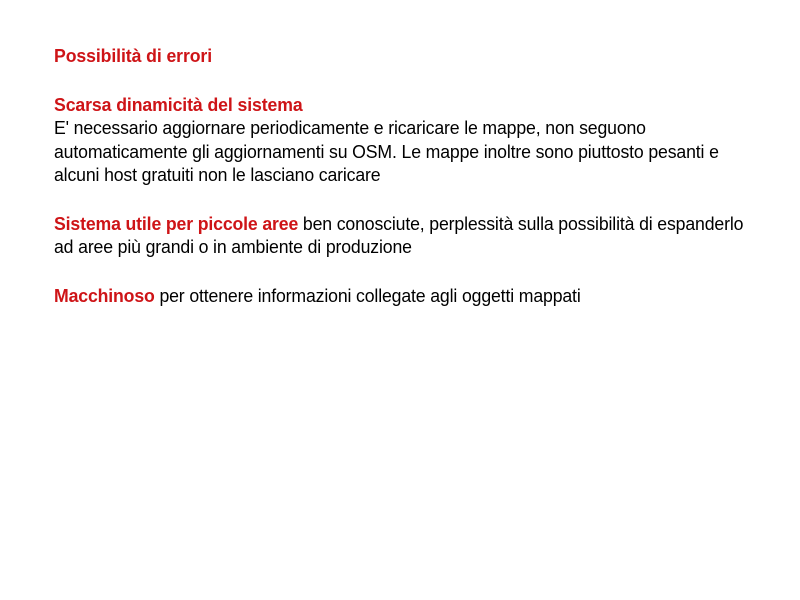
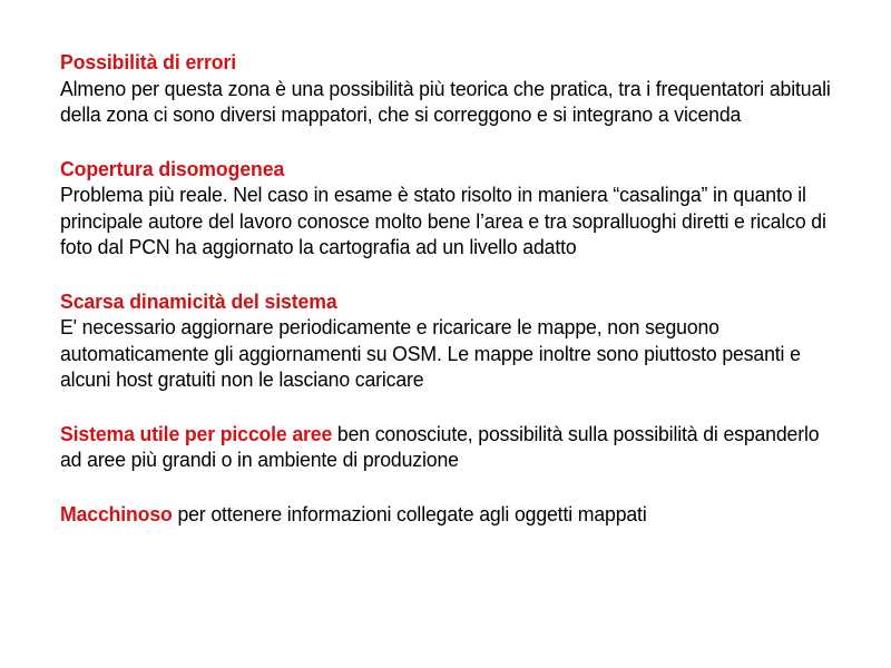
  Possibilità di errori
+ Almeno per questa zona è una possibilità più teorica che pratica, tra i frequentatori abituali della zona ci sono diversi mappatori, che si correggono e si integrano a vicenda
+ Copertura disomogenea
+ Problema più reale. Nel caso in esame è stato risolto in maniera “casalinga” in quanto il principale autore del lavoro conosce molto bene l’area e tra sopralluoghi diretti e ricalco di foto dal PCN ha aggiornato la cartografia ad un livello adatto
  Scarsa dinamicità del sistema
  E' necessario aggiornare periodicamente e ricaricare le mappe, non seguono automaticamente gli aggiornamenti su OSM. Le mappe inoltre sono piuttosto pesanti e alcuni host gratuiti non le lasciano caricare
- Sistema utile per piccole aree ben conosciute, perplessità sulla possibilità di espanderlo ad aree più grandi o in ambiente di produzione
+ Sistema utile per piccole aree ben conosciute, possibilità sulla possibilità di espanderlo ad aree più grandi o in ambiente di produzione
  Macchinoso per ottenere informazioni collegate agli oggetti mappati
